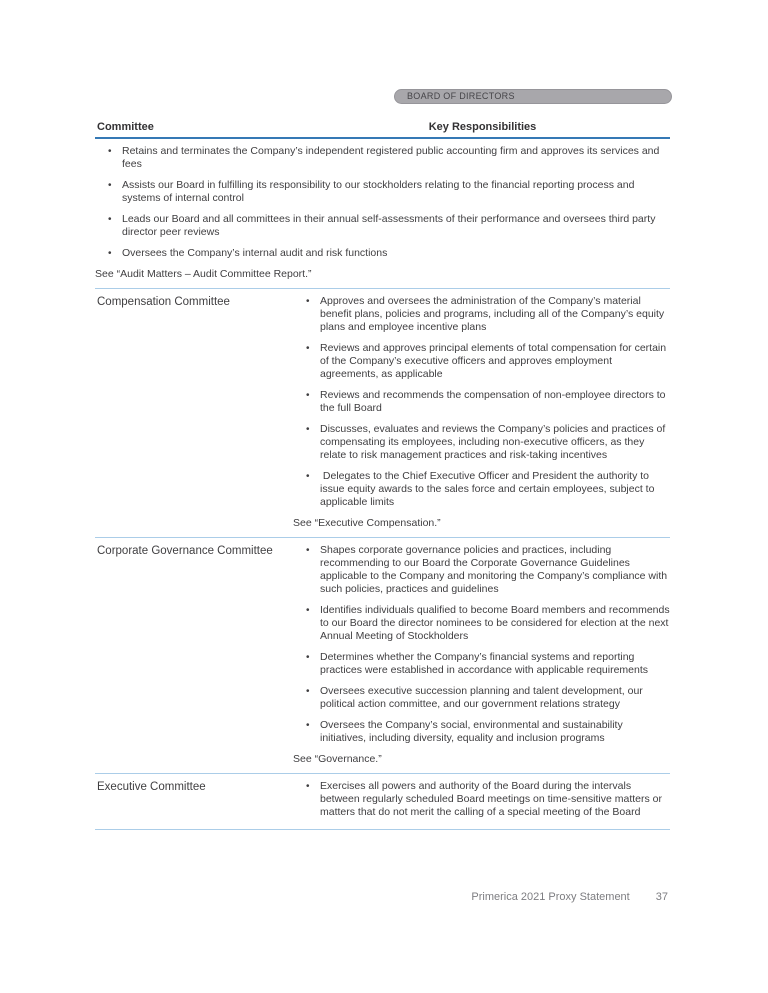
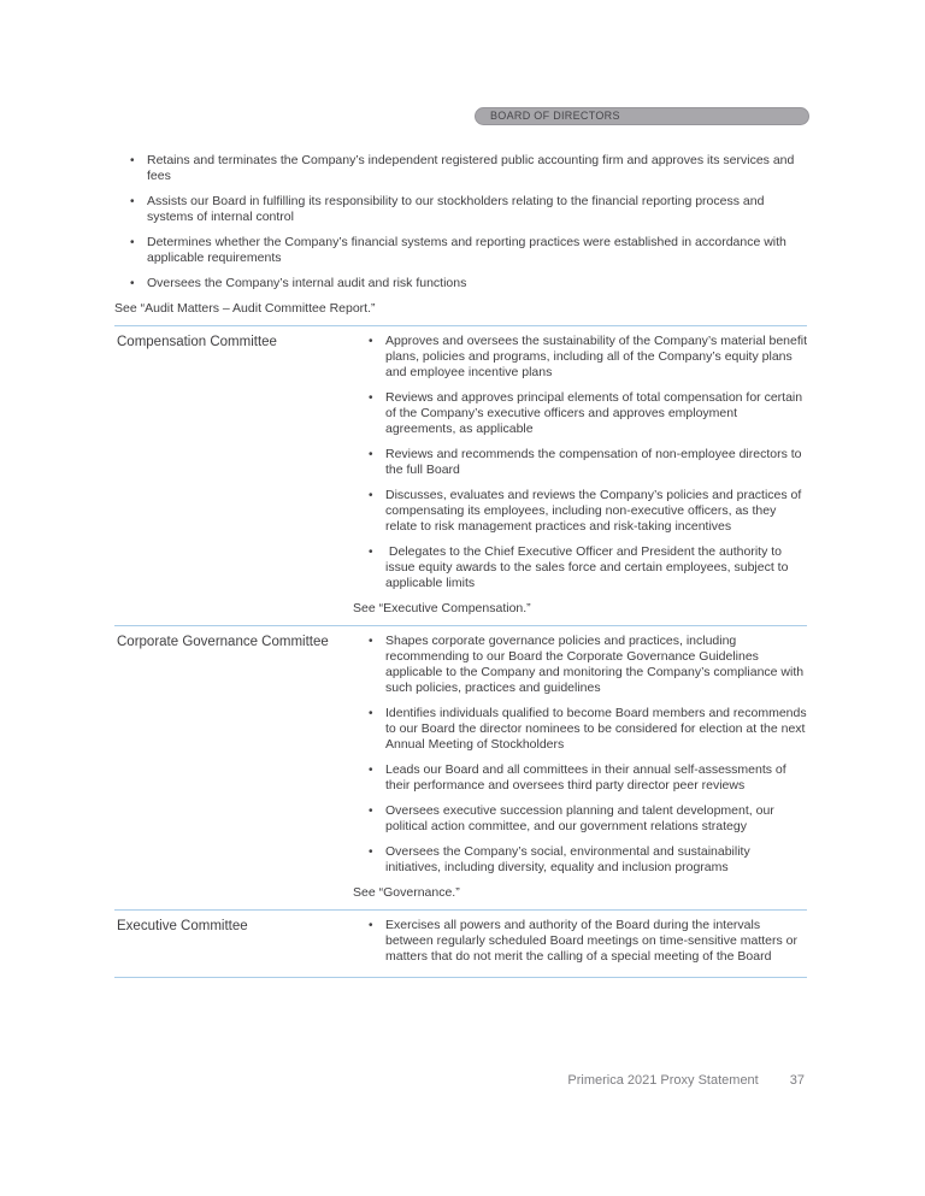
  BOARD OF DIRECTORS
- Committee
- Key Responsibilities
  •
  Retains and terminates the Company’s independent registered public accounting firm and approves its services and fees
  •
  Assists our Board in fulfilling its responsibility to our stockholders relating to the financial reporting process and systems of internal control
  •
- Leads our Board and all committees in their annual self-assessments of their performance and oversees third party director peer reviews
+ Determines whether the Company’s financial systems and reporting practices were established in accordance with applicable requirements
  •
  Oversees the Company’s internal audit and risk functions
  See “Audit Matters – Audit Committee Report.”
  Compensation Committee
  •
- Approves and oversees the administration of the Company’s material benefit plans, policies and programs, including all of the Company’s equity plans and employee incentive plans
+ Approves and oversees the sustainability of the Company’s material benefit plans, policies and programs, including all of the Company’s equity plans and employee incentive plans
  •
  Reviews and approves principal elements of total compensation for certain of the Company’s executive officers and approves employment agreements, as applicable
  •
  Reviews and recommends the compensation of non-employee directors to the full Board
  •
  Discusses, evaluates and reviews the Company’s policies and practices of compensating its employees, including non-executive officers, as they relate to risk management practices and risk-taking incentives
  •
  Delegates to the Chief Executive Officer and President the authority to issue equity awards to the sales force and certain employees, subject to applicable limits
  See “Executive Compensation.”
  Corporate Governance Committee
  •
  Shapes corporate governance policies and practices, including recommending to our Board the Corporate Governance Guidelines applicable to the Company and monitoring the Company’s compliance with such policies, practices and guidelines
  •
  Identifies individuals qualified to become Board members and recommends to our Board the director nominees to be considered for election at the next Annual Meeting of Stockholders
  •
- Determines whether the Company’s financial systems and reporting practices were established in accordance with applicable requirements
+ Leads our Board and all committees in their annual self-assessments of their performance and oversees third party director peer reviews
  •
  Oversees executive succession planning and talent development, our political action committee, and our government relations strategy
  •
  Oversees the Company’s social, environmental and sustainability initiatives, including diversity, equality and inclusion programs
  See “Governance.”
  Executive Committee
  •
  Exercises all powers and authority of the Board during the intervals between regularly scheduled Board meetings on time-sensitive matters or matters that do not merit the calling of a special meeting of the Board
  Primerica 2021 Proxy Statement
  37
